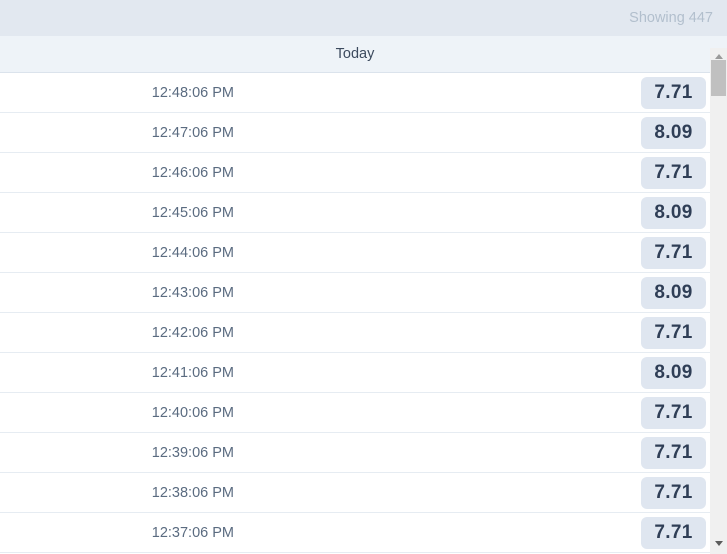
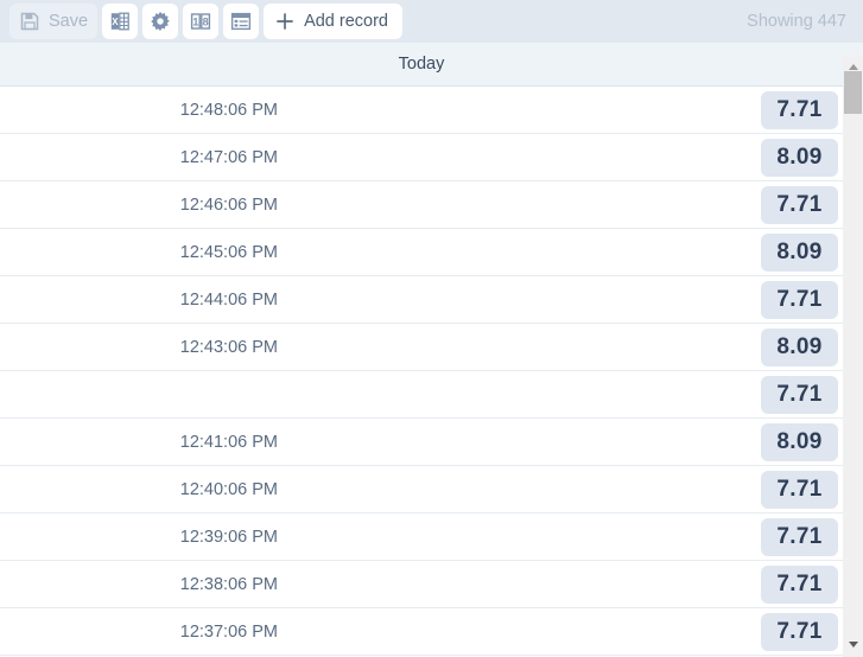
+ Save
+ X
+ 1
+ 8
+ Add record
  Showing 447
  Today
  12:48:06 PM
  7.71
  12:47:06 PM
  8.09
  12:46:06 PM
  7.71
  12:45:06 PM
  8.09
  12:44:06 PM
  7.71
  12:43:06 PM
  8.09
- 12:42:06 PM
  7.71
  12:41:06 PM
  8.09
  12:40:06 PM
  7.71
  12:39:06 PM
  7.71
  12:38:06 PM
  7.71
  12:37:06 PM
  7.71
